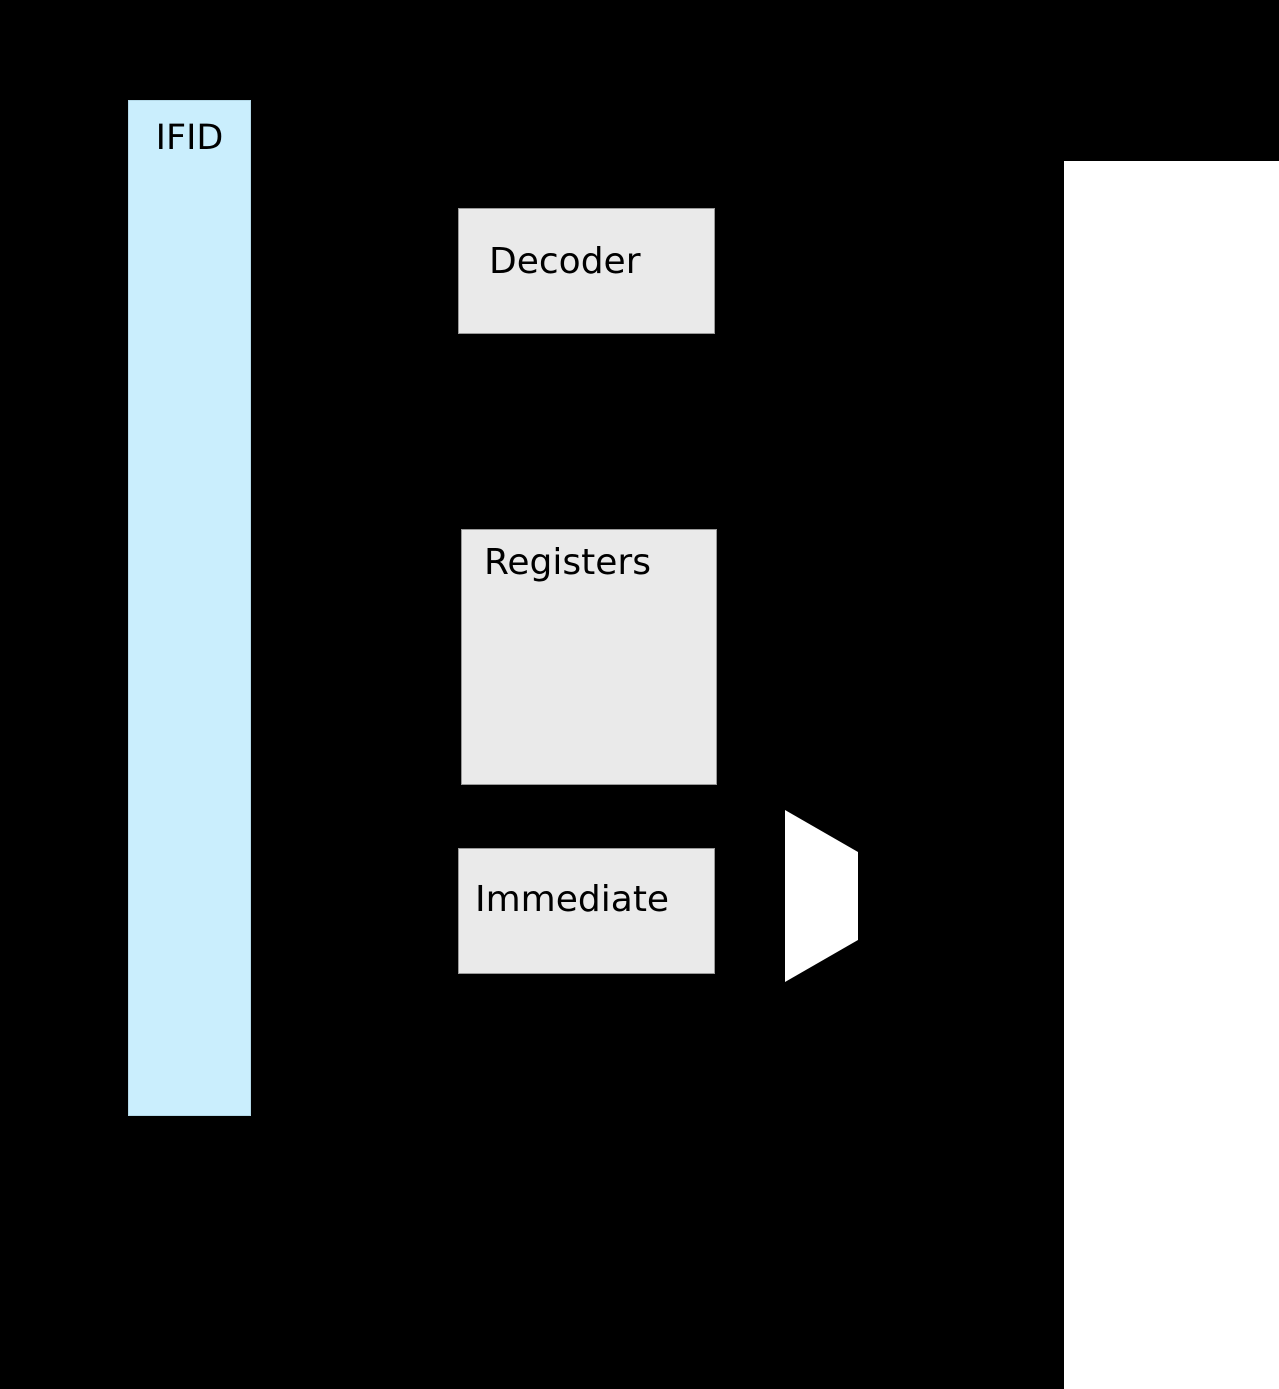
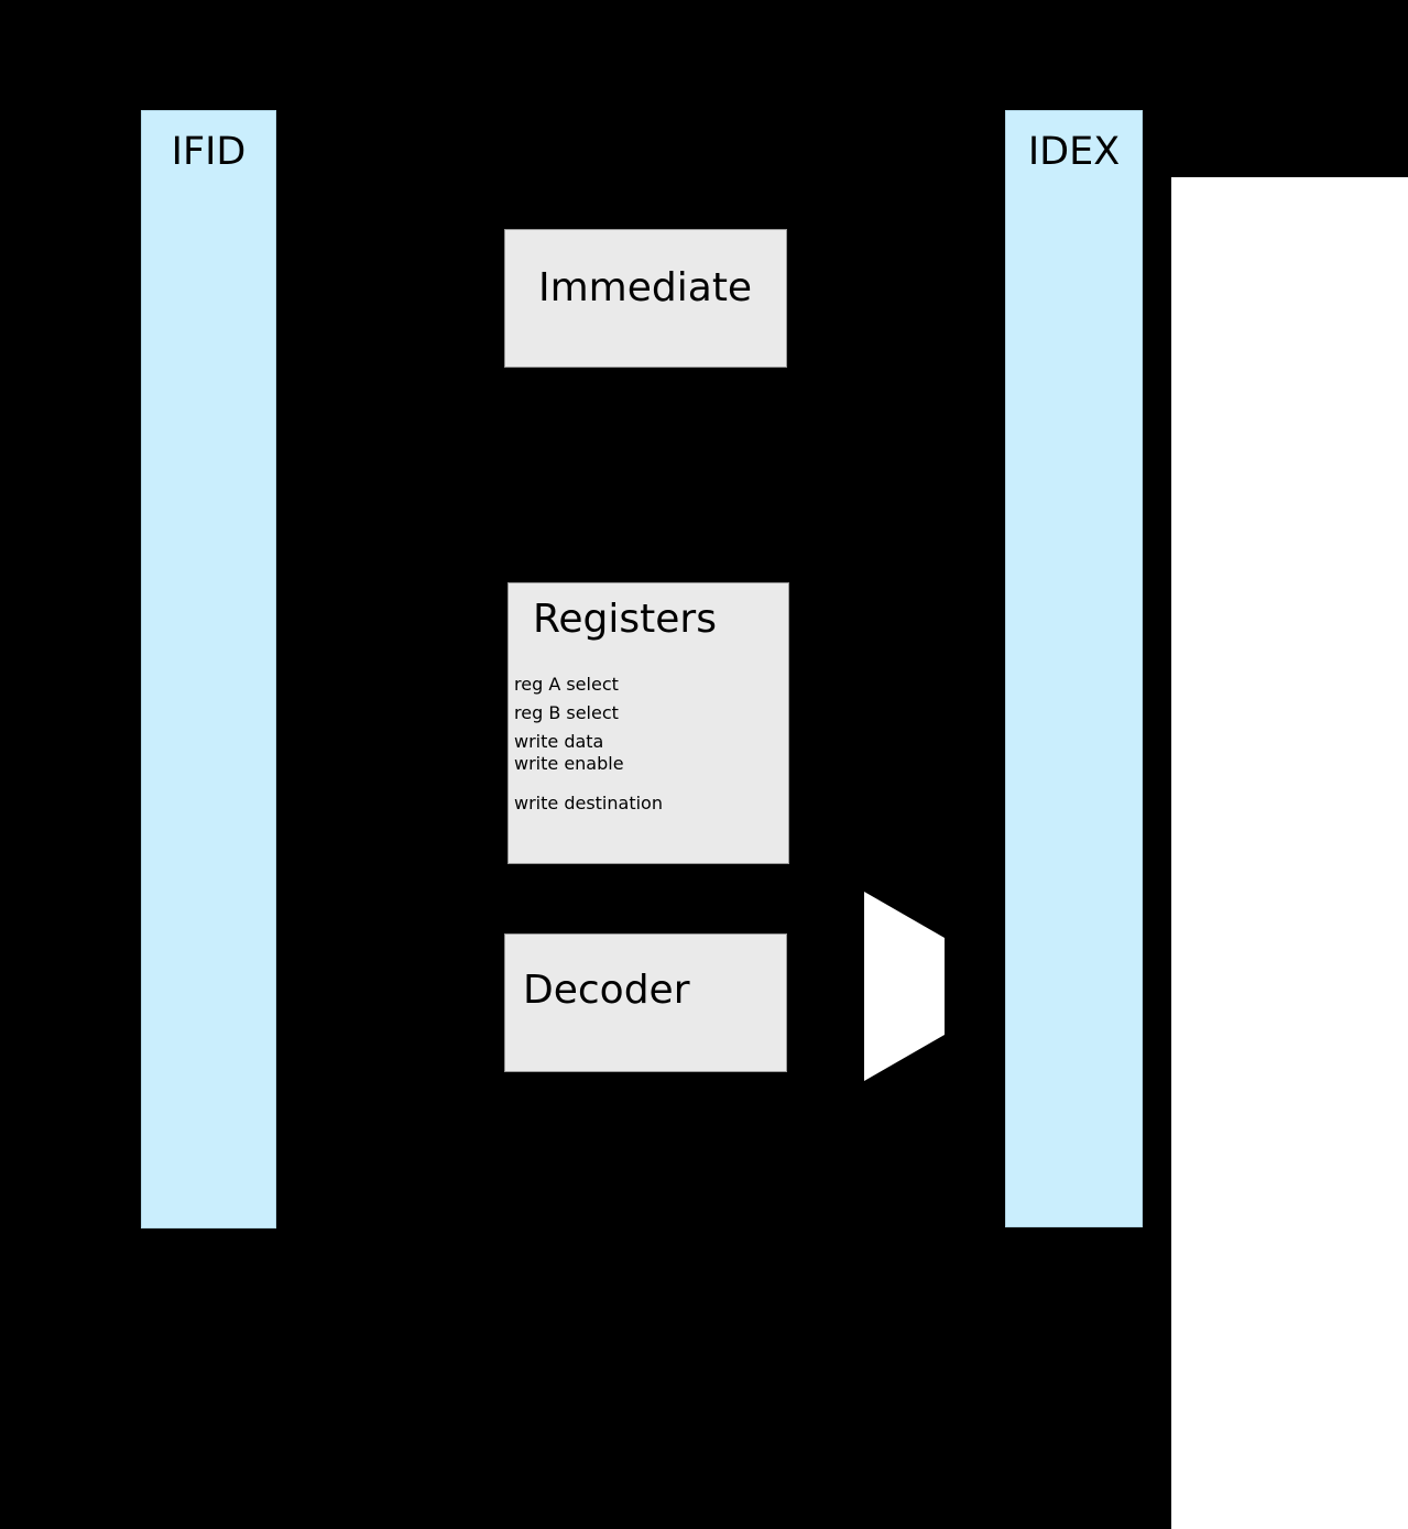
  IFID
+ IDEX
- Decoder
+ Immediate
  Registers
+ reg A select
+ reg B select
+ write data
+ write enable
+ write destination
- Immediate
+ Decoder
